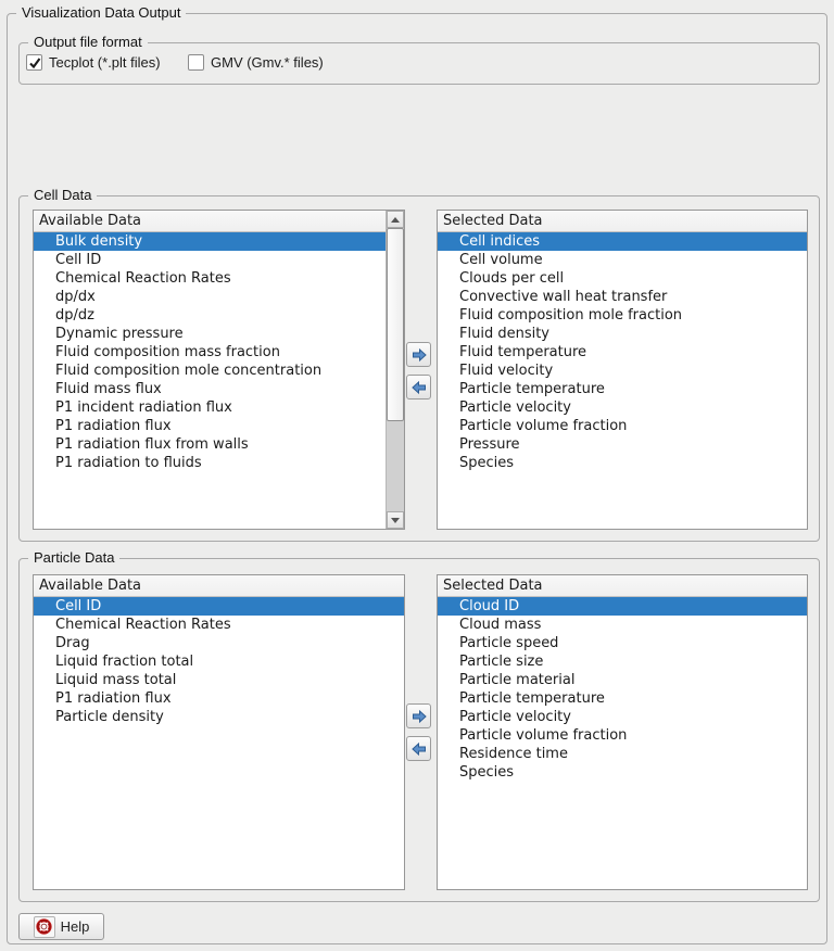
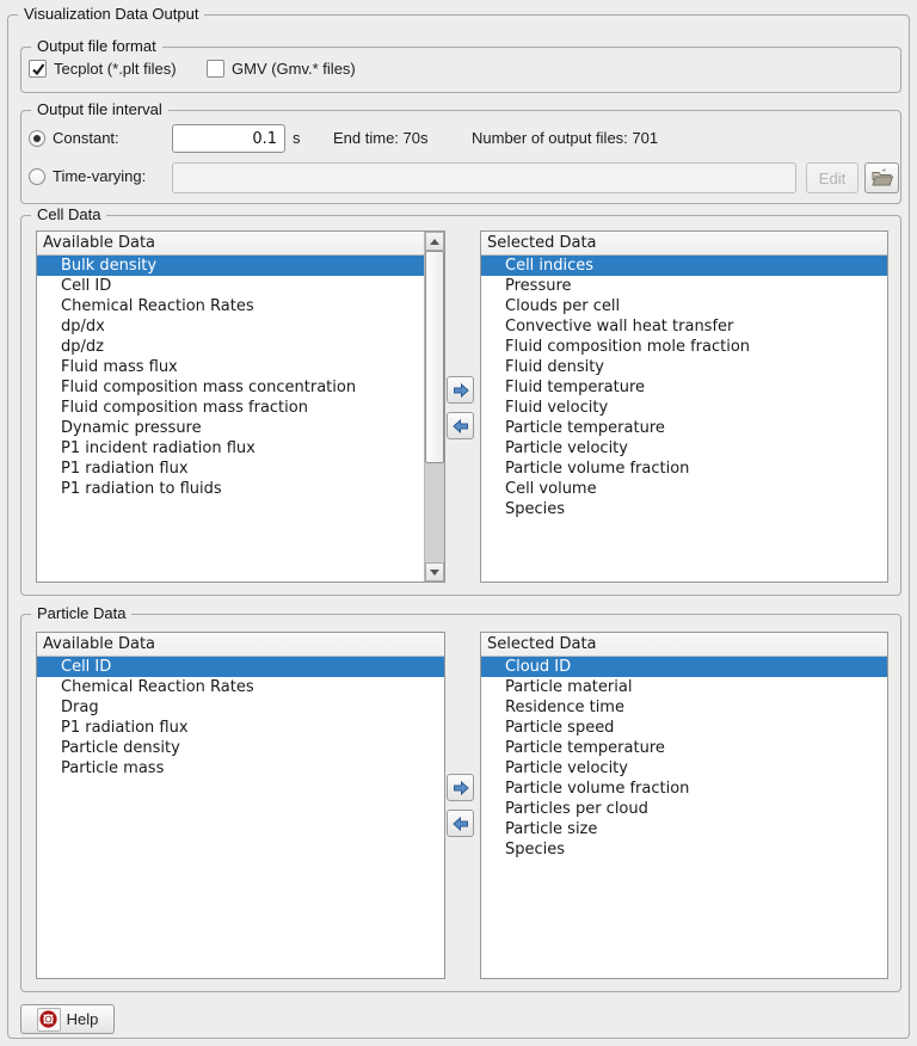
  Visualization Data Output
  Output file format
  Tecplot (*.plt files)
  GMV (Gmv.* files)
+ Output file interval
+ Constant:
+ 0.1
+ s
+ End time: 70s
+ Number of output files: 701
+ Time-varying:
+ Edit
  Cell Data
  Available Data
  Bulk density
  Cell ID
  Chemical Reaction Rates
  dp/dx
  dp/dz
- Dynamic pressure
+ Fluid mass flux
+ Fluid composition mass concentration
  Fluid composition mass fraction
- Fluid composition mole concentration
- Fluid mass flux
+ Dynamic pressure
  P1 incident radiation flux
  P1 radiation flux
- P1 radiation flux from walls
  P1 radiation to fluids
  Selected Data
  Cell indices
- Cell volume
+ Pressure
  Clouds per cell
  Convective wall heat transfer
  Fluid composition mole fraction
  Fluid density
  Fluid temperature
  Fluid velocity
  Particle temperature
  Particle velocity
  Particle volume fraction
- Pressure
+ Cell volume
  Species
  Particle Data
  Available Data
  Cell ID
  Chemical Reaction Rates
  Drag
- Liquid fraction total
- Liquid mass total
  P1 radiation flux
  Particle density
+ Particle mass
  Selected Data
  Cloud ID
- Cloud mass
- Particle speed
+ Particle material
- Particle size
+ Residence time
- Particle material
+ Particle speed
  Particle temperature
  Particle velocity
  Particle volume fraction
+ Particles per cloud
- Residence time
+ Particle size
  Species
  Help
